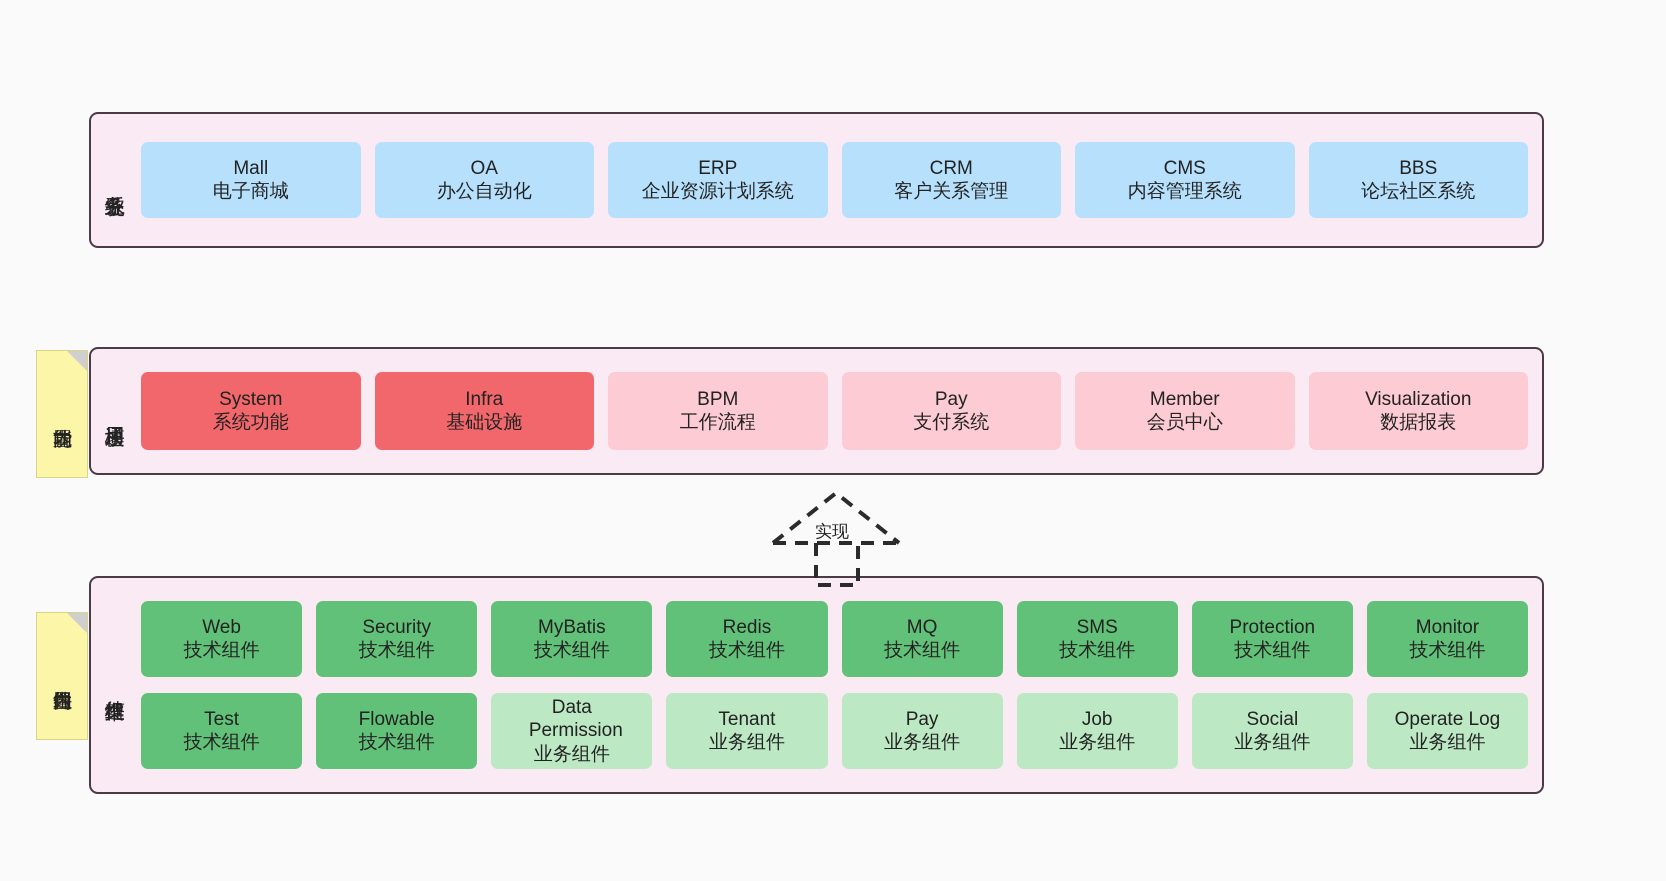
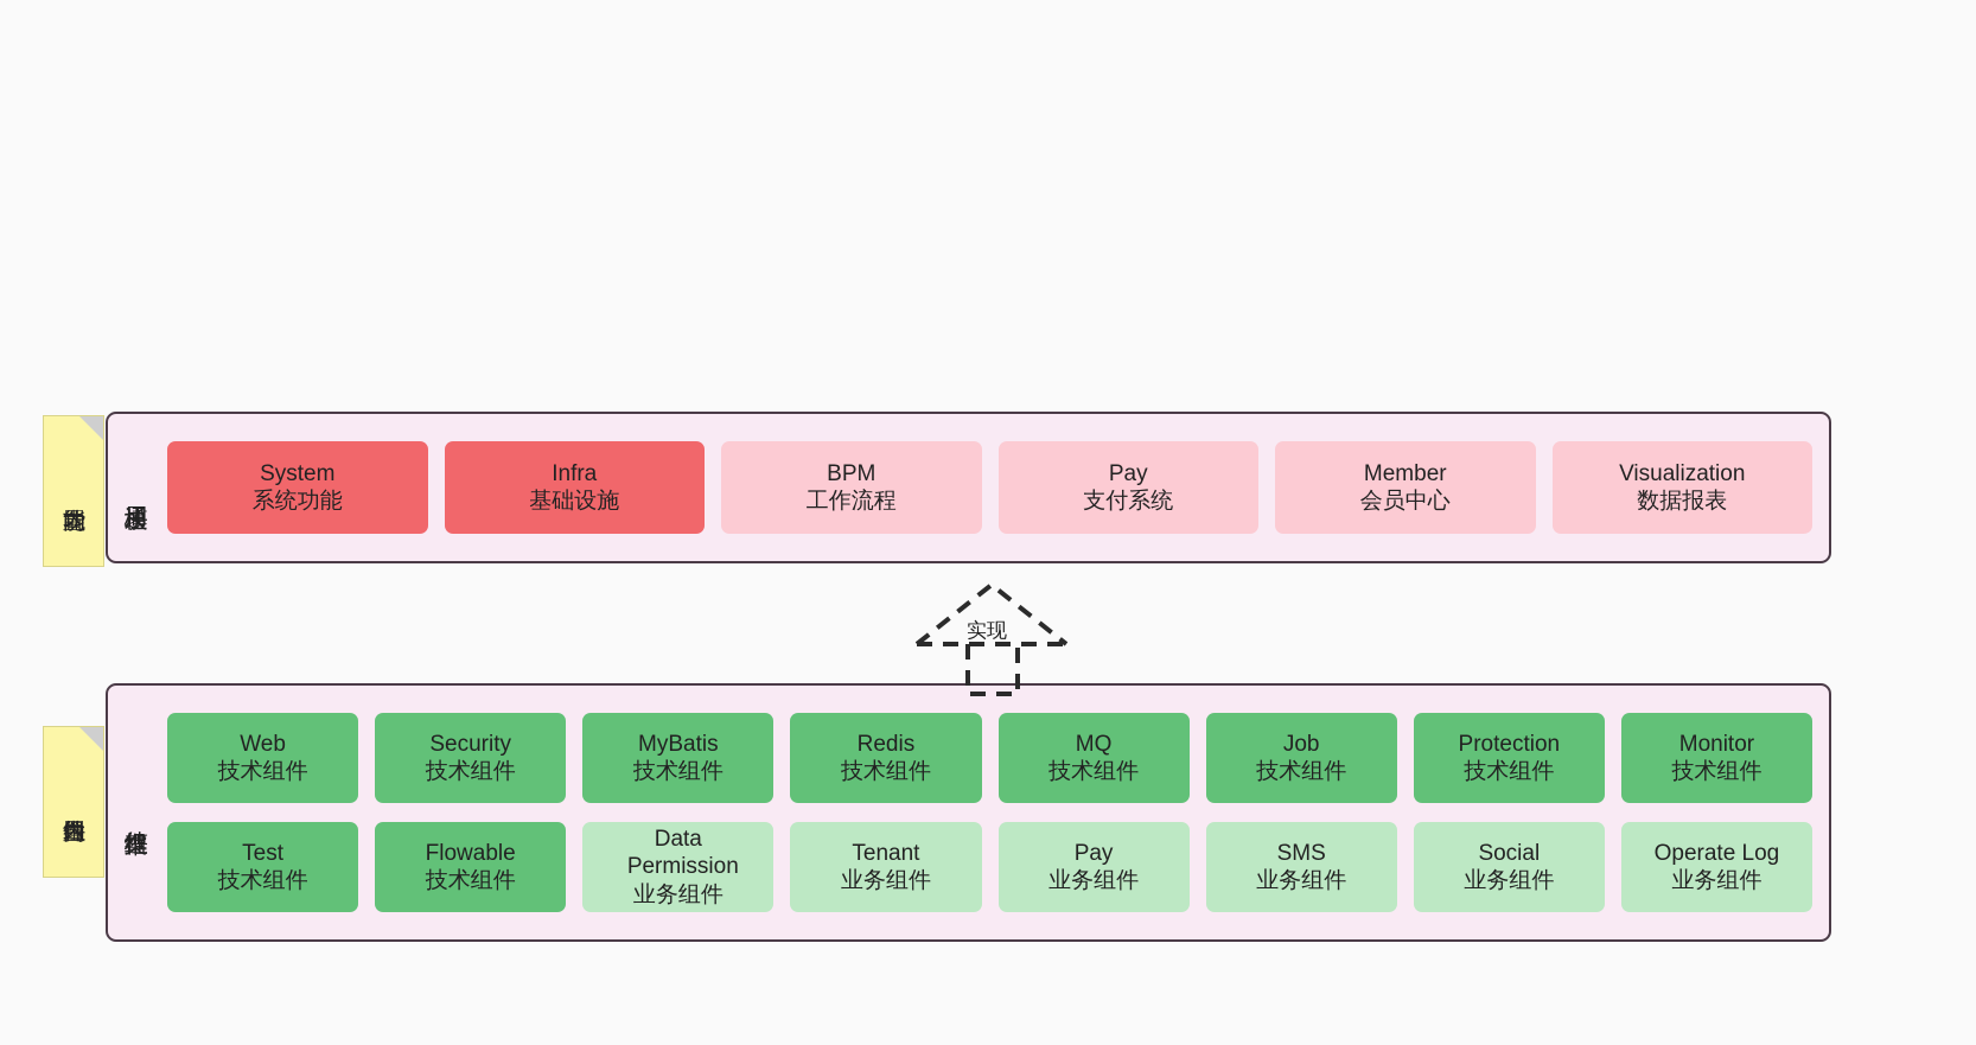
- Mall
- 电子商城
- OA
- 办公自动化
- ERP
- 企业资源计划系统
- CRM
- 客户关系管理
- CMS
- 内容管理系统
- BBS
- 论坛社区系统
  System
  系统功能
  Infra
  基础设施
  BPM
  工作流程
  Pay
  支付系统
  Member
  会员中心
  Visualization
  数据报表
  实现
  Web
  技术组件
  Security
  技术组件
  MyBatis
  技术组件
  Redis
  技术组件
  MQ
  技术组件
- SMS
+ Job
  技术组件
  Protection
  技术组件
  Monitor
  技术组件
  Test
  技术组件
  Flowable
  技术组件
  Data Permission
  业务组件
  Tenant
  业务组件
  Pay
  业务组件
- Job
+ SMS
  业务组件
  Social
  业务组件
  Operate Log
  业务组件
